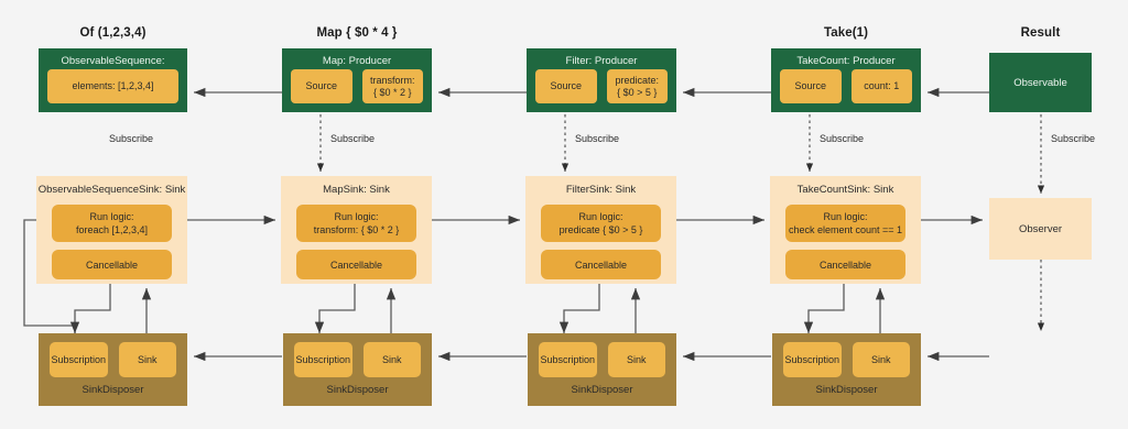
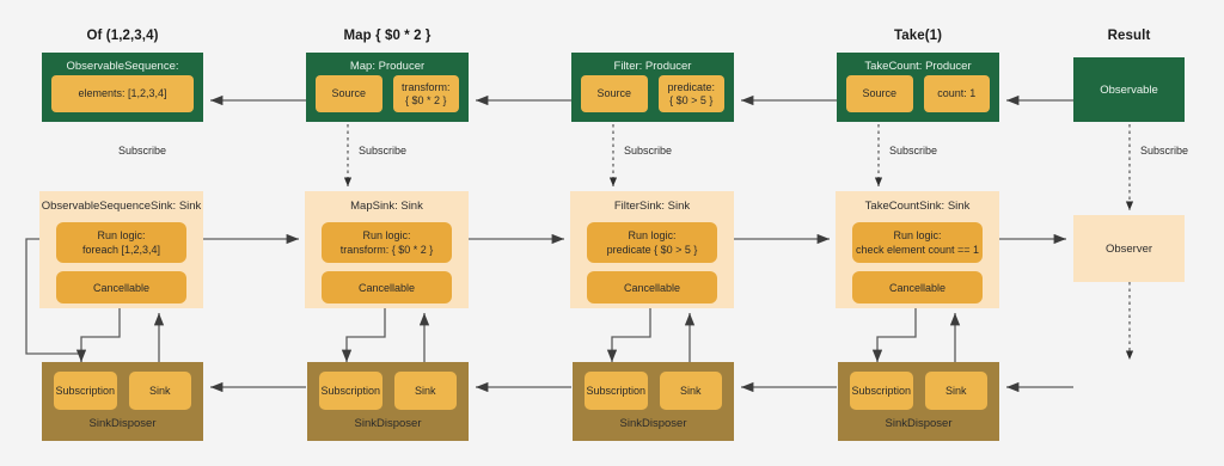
  Of (1,2,3,4)
- Map { $0 * 4 }
+ Map { $0 * 2 }
  Take(1)
  Result
  ObservableSequence:
  elements: [1,2,3,4]
  Map: Producer
  Source
  transform:
  { $0 * 2 }
  Filter: Producer
  Source
  predicate:
  { $0 > 5 }
  TakeCount: Producer
  Source
  count: 1
  Observable
  Subscribe
  Subscribe
  Subscribe
  Subscribe
  Subscribe
  ObservableSequenceSink: Sink
  Run logic:
  foreach [1,2,3,4]
  Cancellable
  MapSink: Sink
  Run logic:
  transform: { $0 * 2 }
  Cancellable
  FilterSink: Sink
  Run logic:
  predicate { $0 > 5 }
  Cancellable
  TakeCountSink: Sink
  Run logic:
  check element count == 1
  Cancellable
  Observer
  Subscription
  Sink
  SinkDisposer
  Subscription
  Sink
  SinkDisposer
  Subscription
  Sink
  SinkDisposer
  Subscription
  Sink
  SinkDisposer
